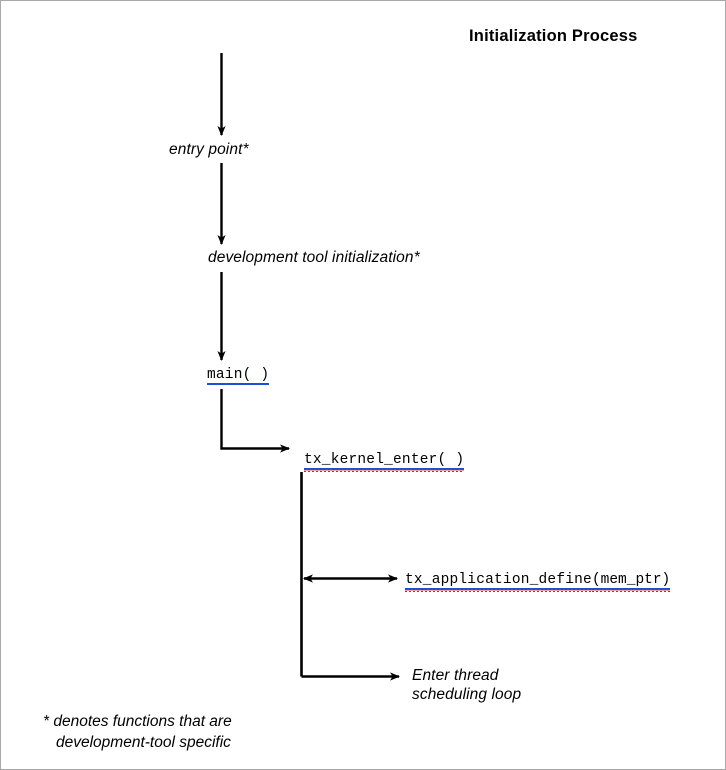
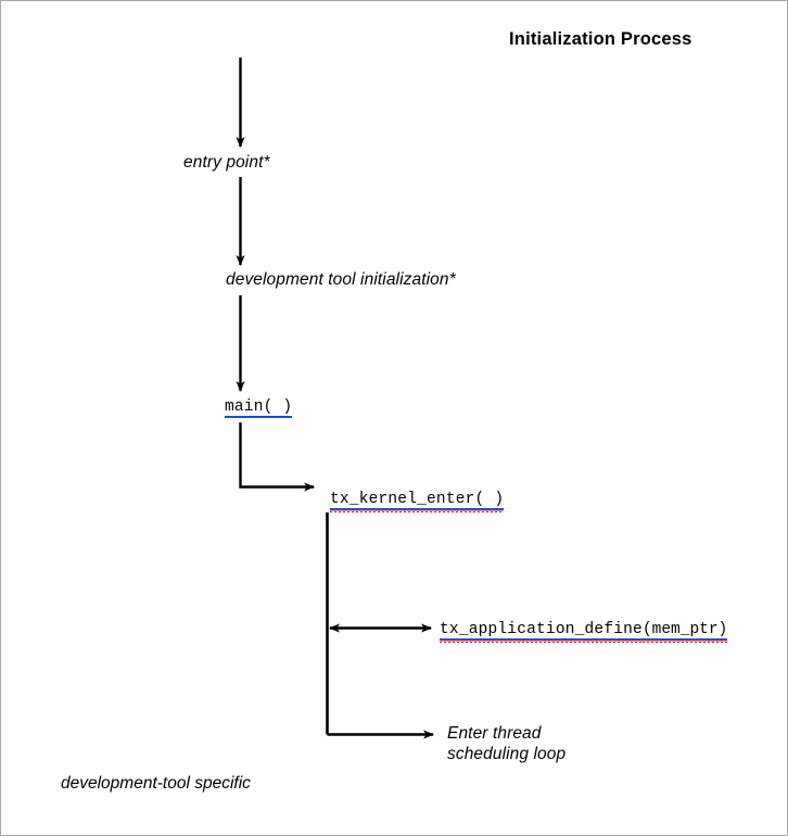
  Initialization Process
  entry point*
  development tool initialization*
  main( )
  tx_kernel_enter( )
  tx_application_define(mem_ptr)
  Enter thread
  scheduling loop
- * denotes functions that are
  development-tool specific
